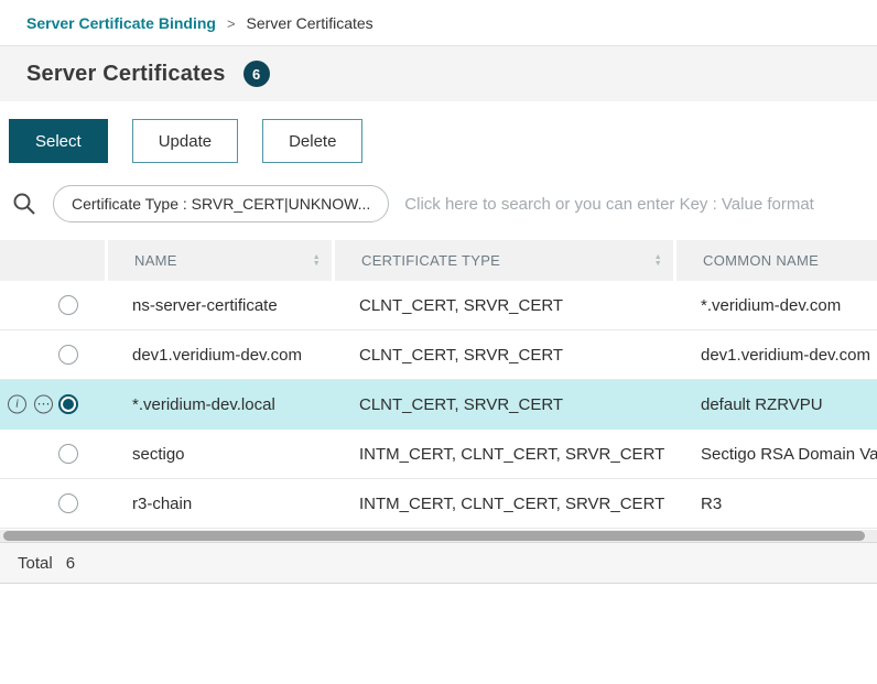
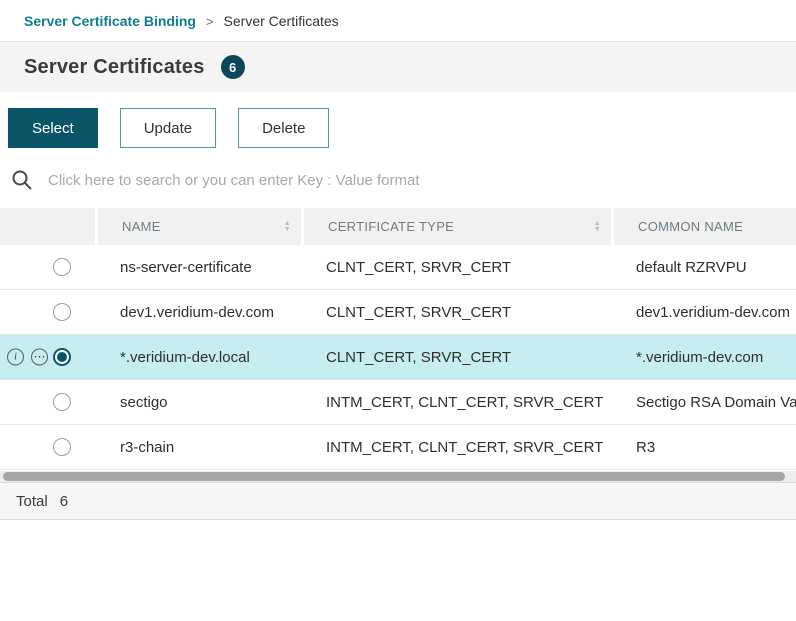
  Server Certificate Binding
  >
  Server Certificates
  Server Certificates
  6
  Select
  Update
  Delete
- Certificate Type : SRVR_CERT|UNKNOW...
  Click here to search or you can enter Key : Value format
  NAME
  CERTIFICATE TYPE
  COMMON NAME
  ns-server-certificate
  CLNT_CERT, SRVR_CERT
- *.veridium-dev.com
+ default RZRVPU
  dev1.veridium-dev.com
  CLNT_CERT, SRVR_CERT
  dev1.veridium-dev.com
  i
  ⋯
  *.veridium-dev.local
  CLNT_CERT, SRVR_CERT
- default RZRVPU
+ *.veridium-dev.com
  sectigo
  INTM_CERT, CLNT_CERT, SRVR_CERT
  Sectigo RSA Domain Va
  r3-chain
  INTM_CERT, CLNT_CERT, SRVR_CERT
  R3
  Total
  6
